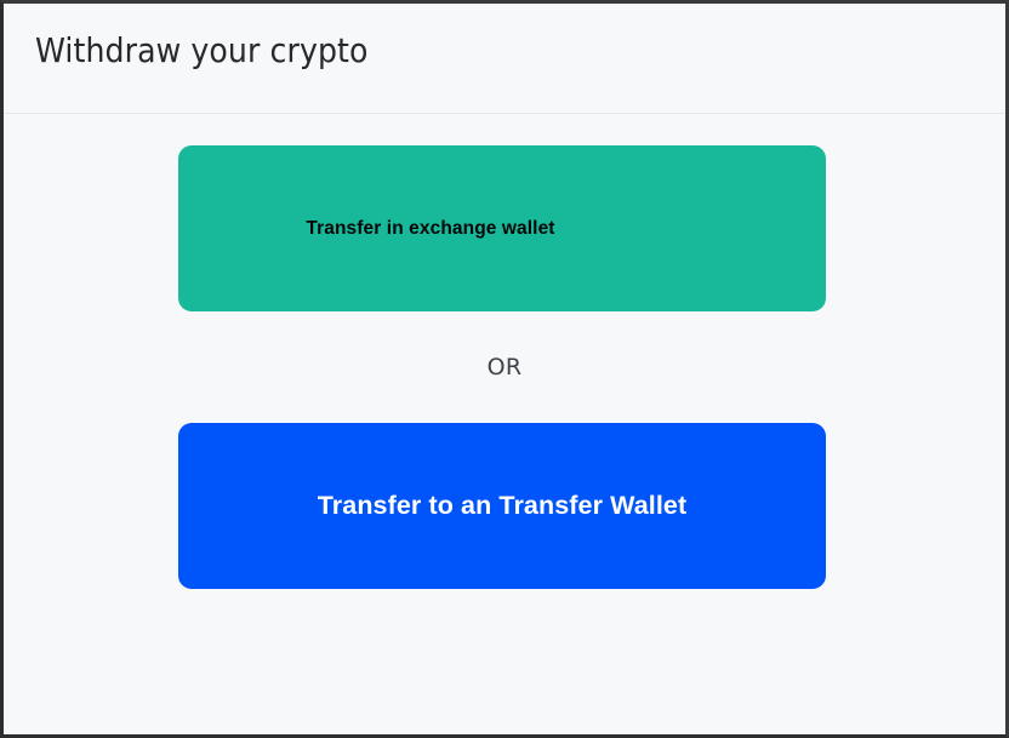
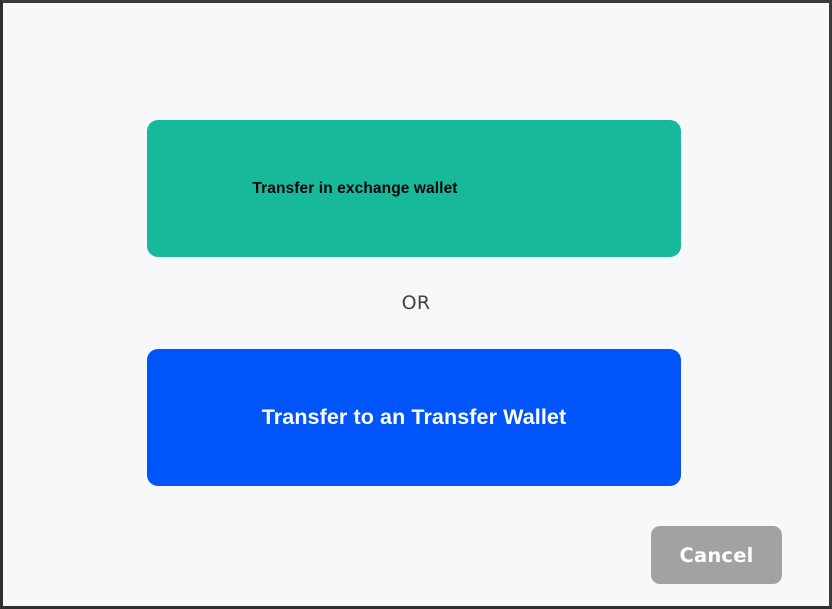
- Withdraw your crypto
  Transfer in exchange wallet
  OR
  Transfer to an Transfer Wallet
+ Cancel
